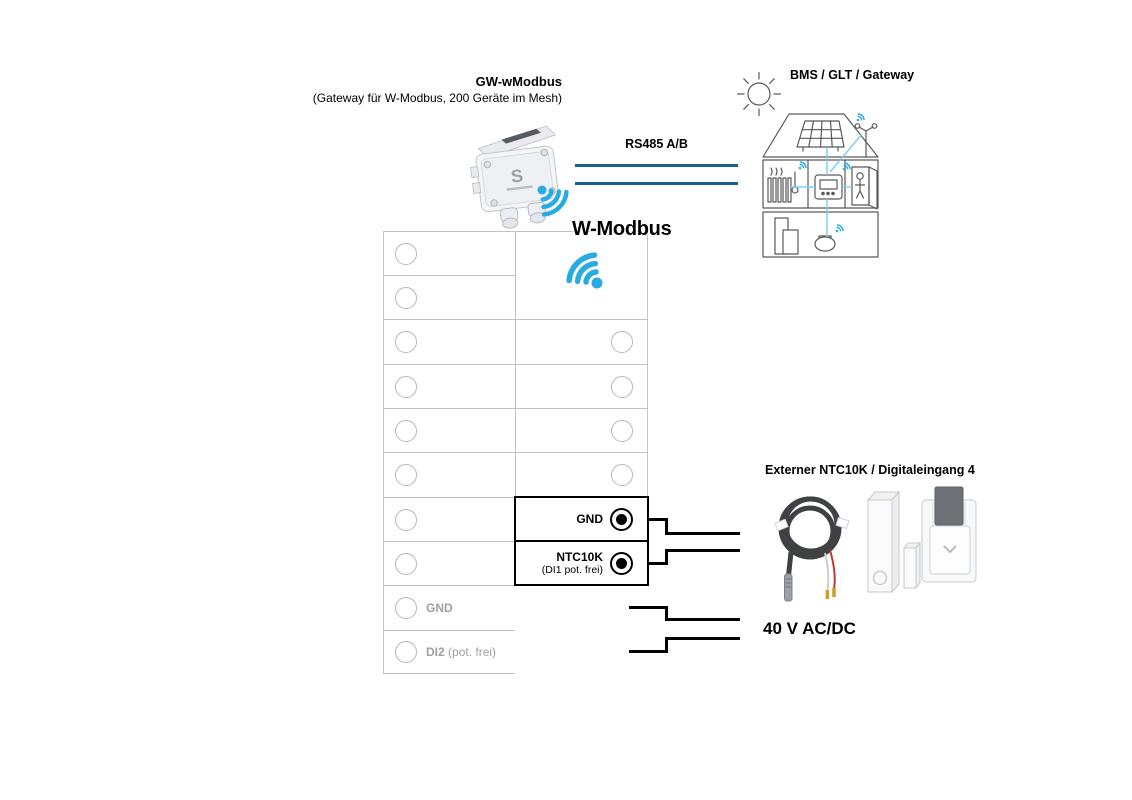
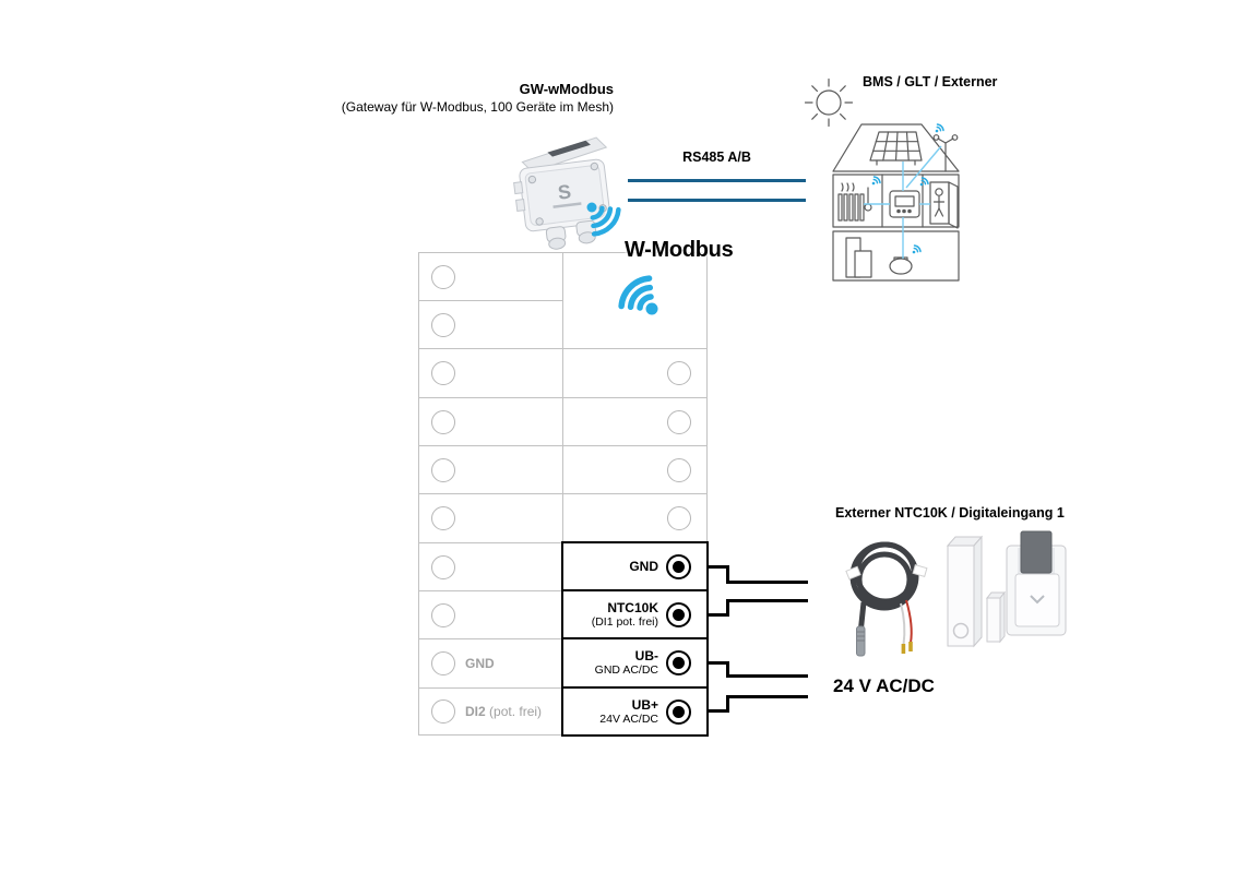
  GW-wModbus
- (Gateway für W-Modbus, 200 Geräte im Mesh)
+ (Gateway für W-Modbus, 100 Geräte im Mesh)
  RS485 A/B
  W-Modbus
- BMS / GLT / Gateway
+ BMS / GLT / Externer
  GND
  DI2 (pot. frei)
  GND
  NTC10K
  (DI1 pot. frei)
+ UB-
+ GND AC/DC
+ UB+
+ 24V AC/DC
- Externer NTC10K / Digitaleingang 4
+ Externer NTC10K / Digitaleingang 1
- 40 V AC/DC
+ 24 V AC/DC
